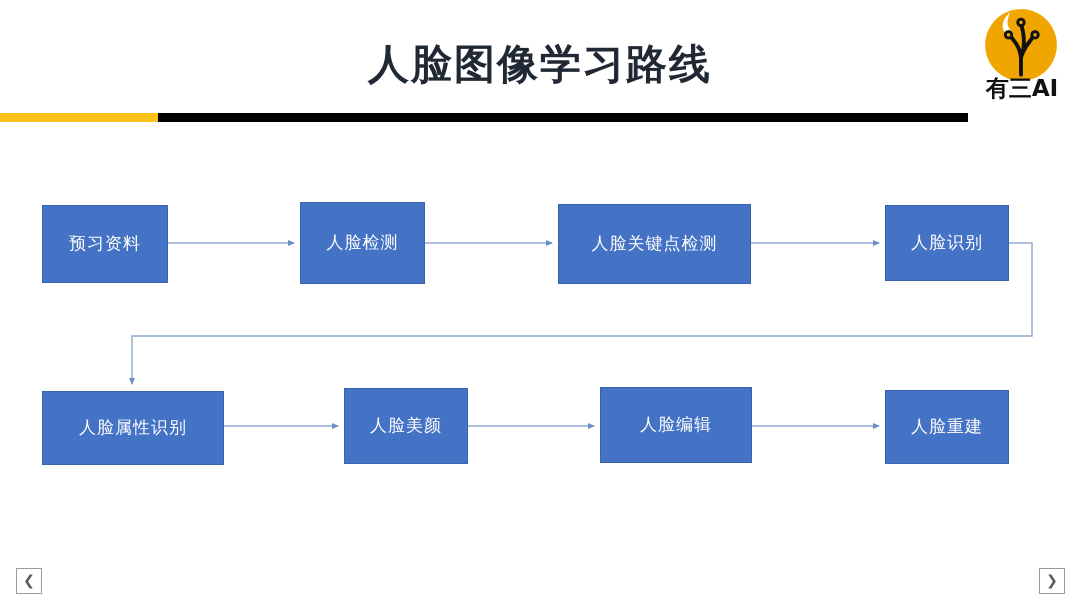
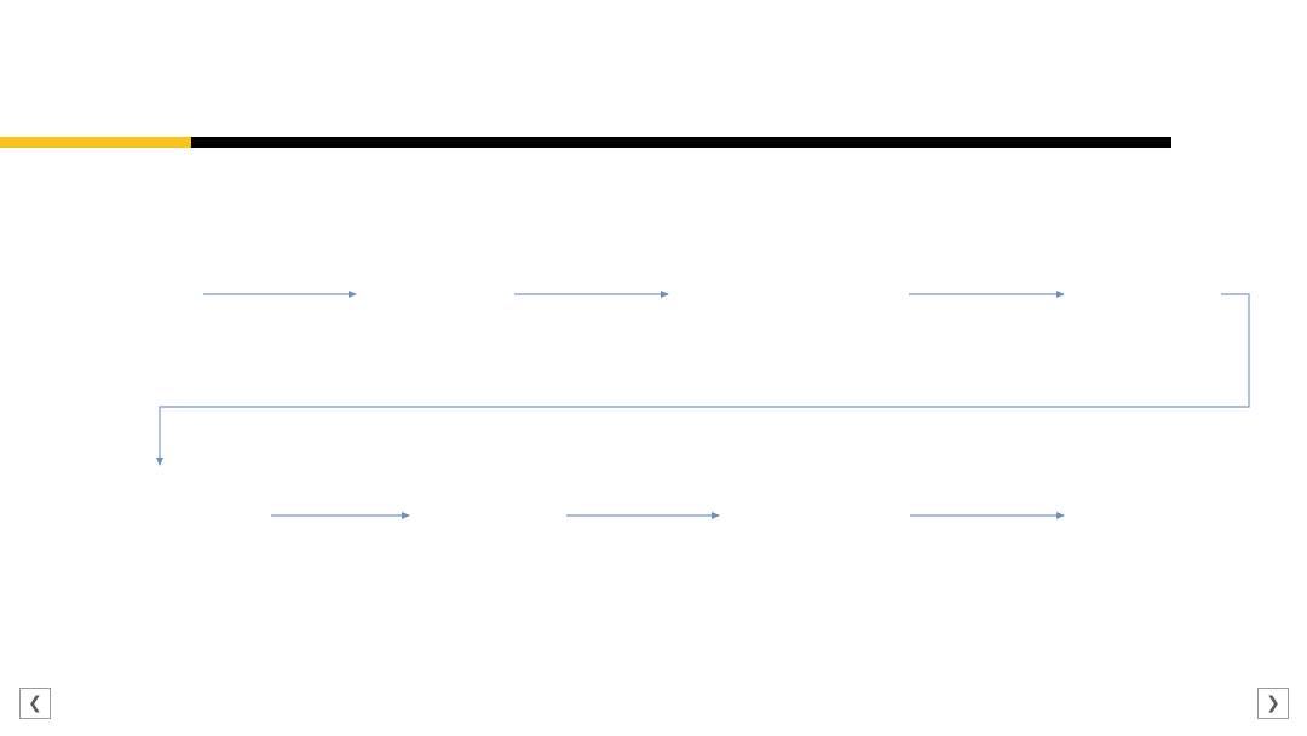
- 人脸图像学习路线
- 有三AI
- 预习资料
- 人脸检测
- 人脸关键点检测
- 人脸识别
- 人脸属性识别
- 人脸美颜
- 人脸编辑
- 人脸重建
  ❮
  ❯
